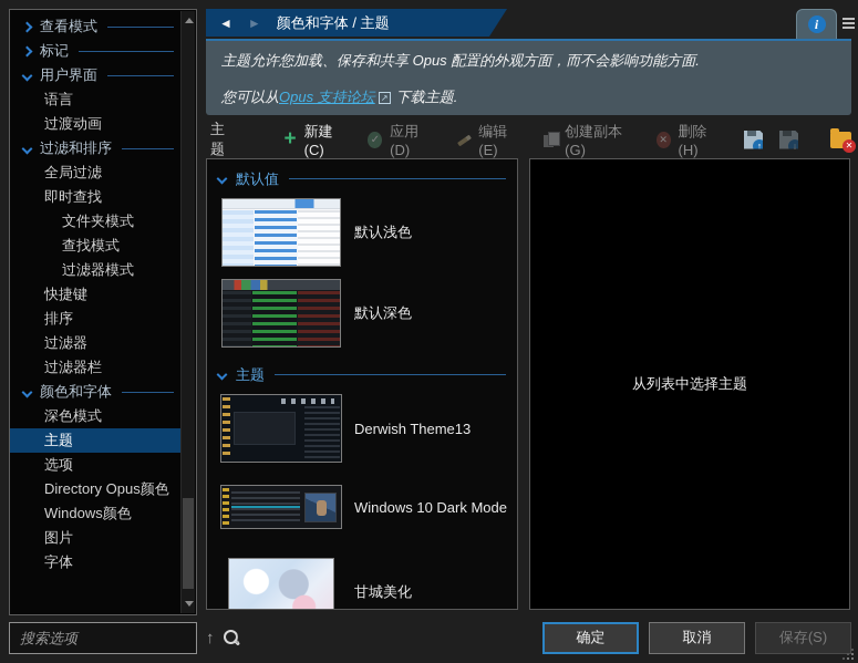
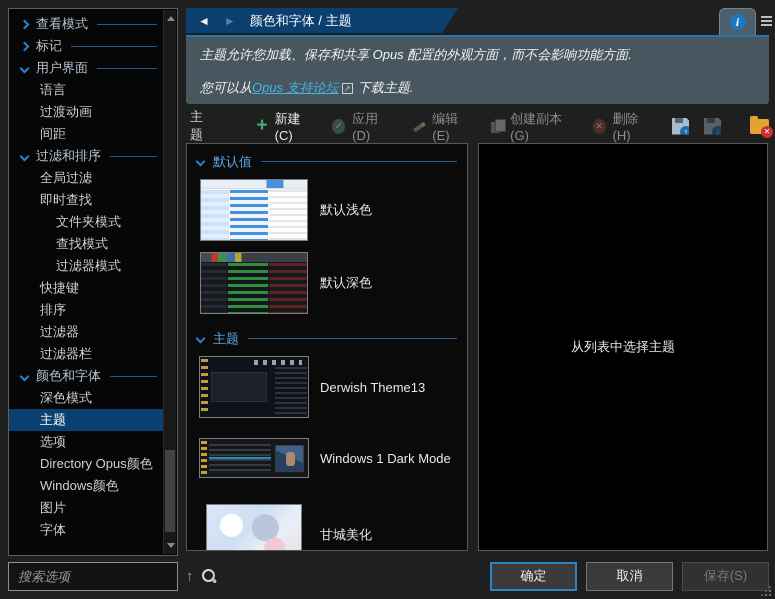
  查看模式
  标记
  用户界面
  语言
  过渡动画
+ 间距
  过滤和排序
  全局过滤
  即时查找
  文件夹模式
  查找模式
  过滤器模式
  快捷键
  排序
  过滤器
  过滤器栏
  颜色和字体
  深色模式
  主题
  选项
  Directory Opus颜色
  Windows颜色
  图片
  字体
  搜索选项
  ◄
  ►
  颜色和字体 / 主题
  i
  主题允许您加载、保存和共享 Opus 配置的外观方面，而不会影响功能方面.
  您可以从
  Opus 支持论坛
  ↗
  下载主题.
  主题
  +
  新建(C)
  ✓
  应用(D)
  编辑(E)
  创建副本(G)
  ✕
  删除(H)
  ↑
  ↓
  ✕
  默认值
  默认浅色
  默认深色
  主题
  Derwish Theme13
- Windows 10 Dark Mode
+ Windows 1 Dark Mode
  甘城美化
  从列表中选择主题
  ↑
  ↓
  确定
  取消
  保存(S)
